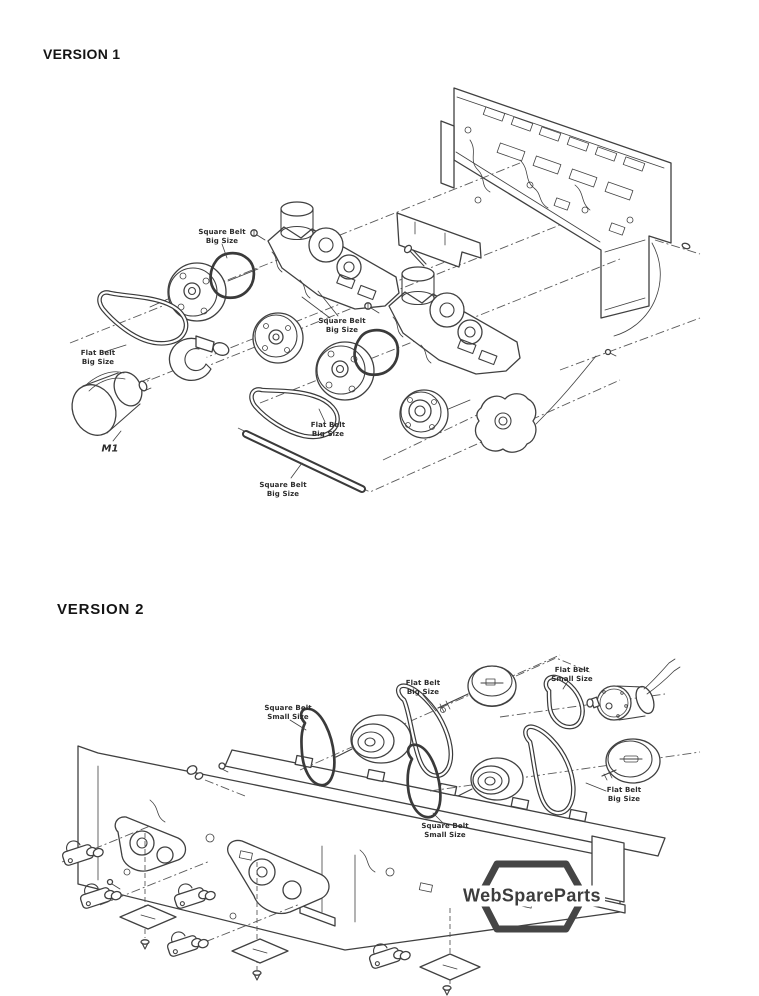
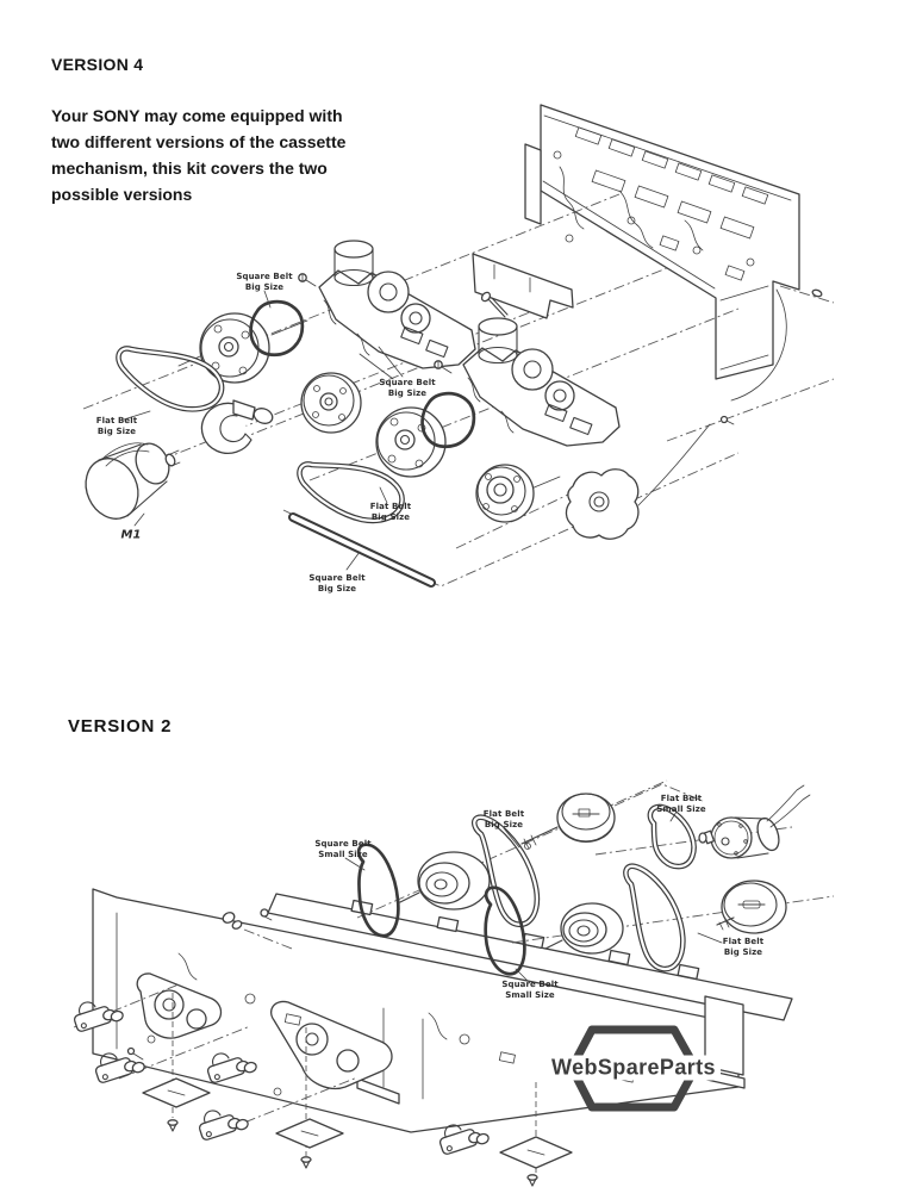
- VERSION 1
+ VERSION 4
+ Your SONY may come equipped with
+ two different versions of the cassette
+ mechanism, this kit covers the two
+ possible versions
  VERSION 2
  Square Belt
  Big Size
  Flat Belt
  Big Size
  M1
  Square Belt
  Big Size
  Flat Belt
  Big Size
  Square Belt
  Big Size
  Square Belt
  Small Size
  Flat Belt
  Big Size
  Flat Belt
  Small Size
  Flat Belt
  Big Size
  Square Belt
  Small Size
  WebSpareParts
